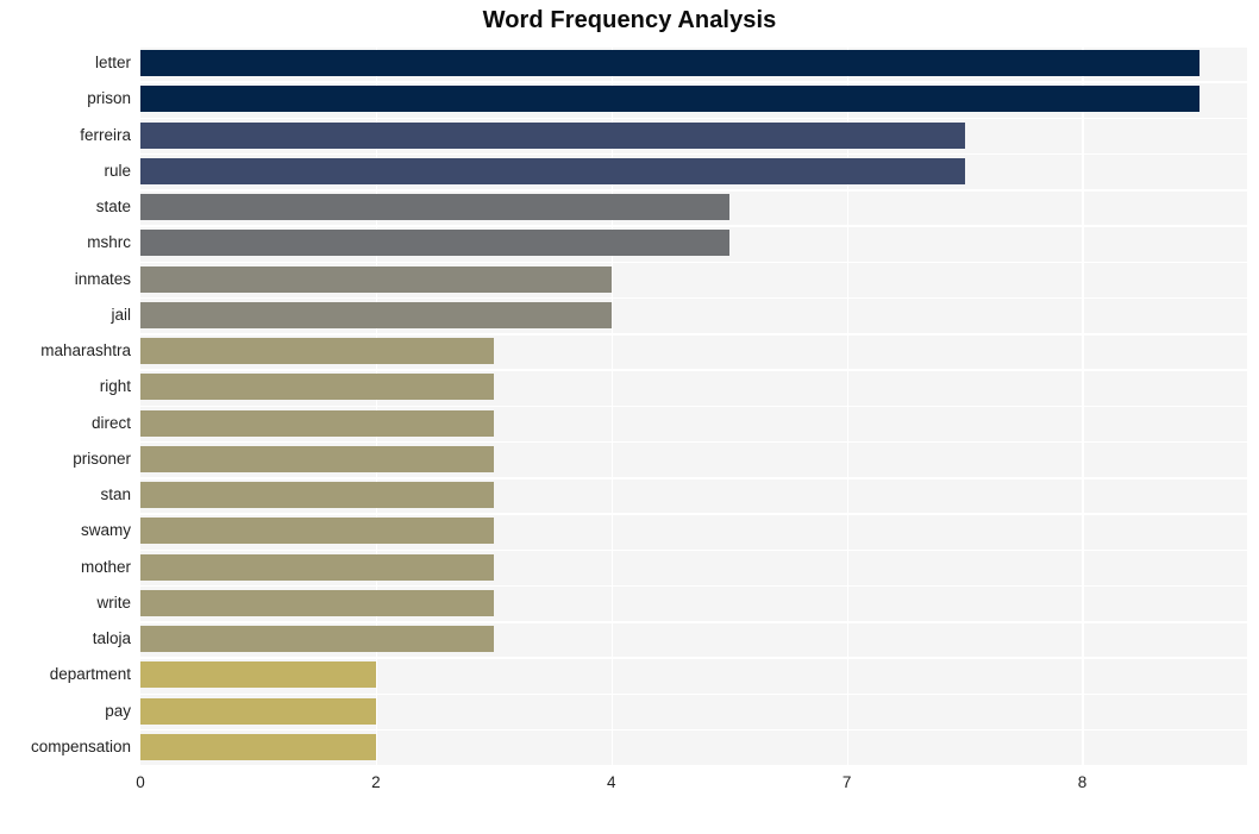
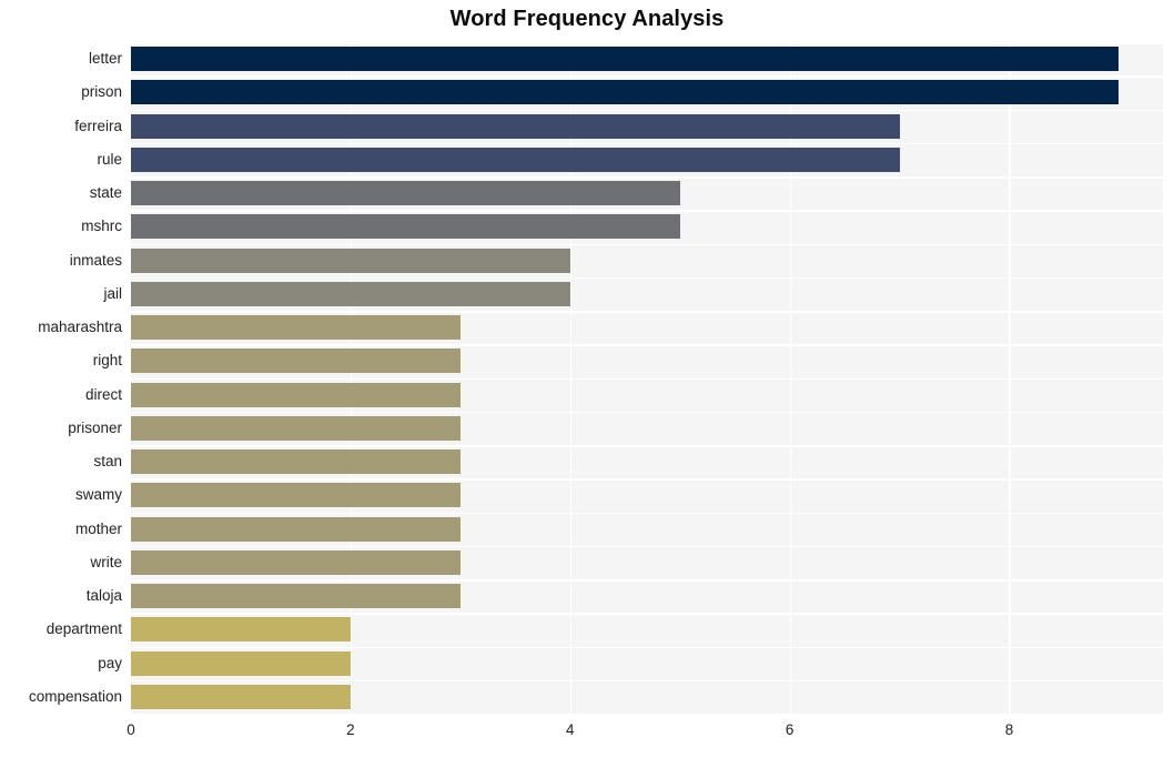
  Word Frequency Analysis
  letter
  prison
  ferreira
  rule
  state
  mshrc
  inmates
  jail
  maharashtra
  right
  direct
  prisoner
  stan
  swamy
  mother
  write
  taloja
  department
  pay
  compensation
  0
  2
  4
- 7
+ 6
  8
